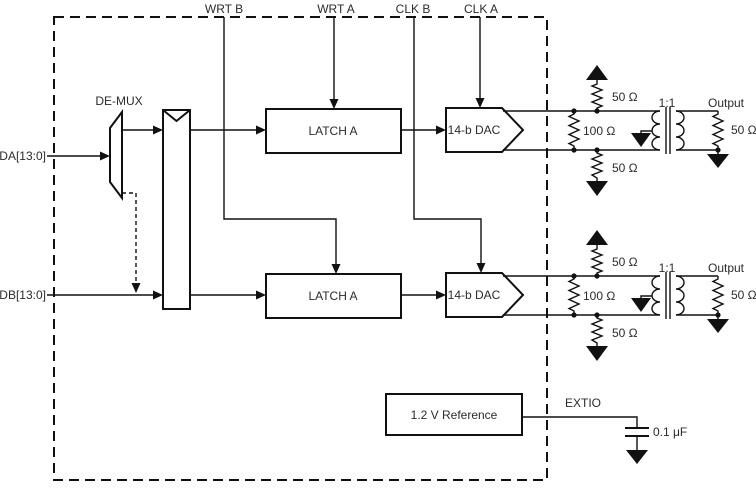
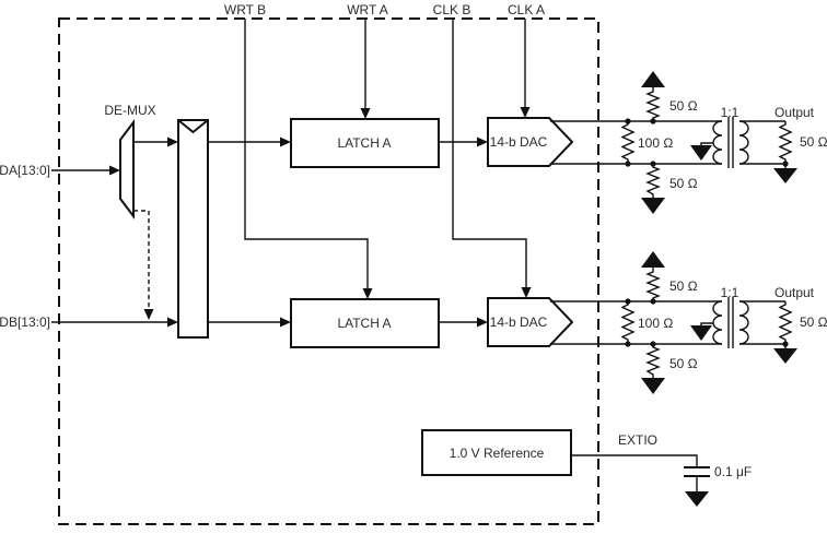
  WRT B
  WRT A
  CLK B
  CLK A
  DA[13:0]
  DB[13:0]
  DE-MUX
  LATCH A
  14-b DAC
  50 Ω
  100 Ω
  50 Ω
  1:1
  Output
  50 Ω
  LATCH A
  14-b DAC
  50 Ω
  100 Ω
  50 Ω
  1:1
  Output
  50 Ω
- 1.2 V Reference
+ 1.0 V Reference
  EXTIO
  0.1 μF
